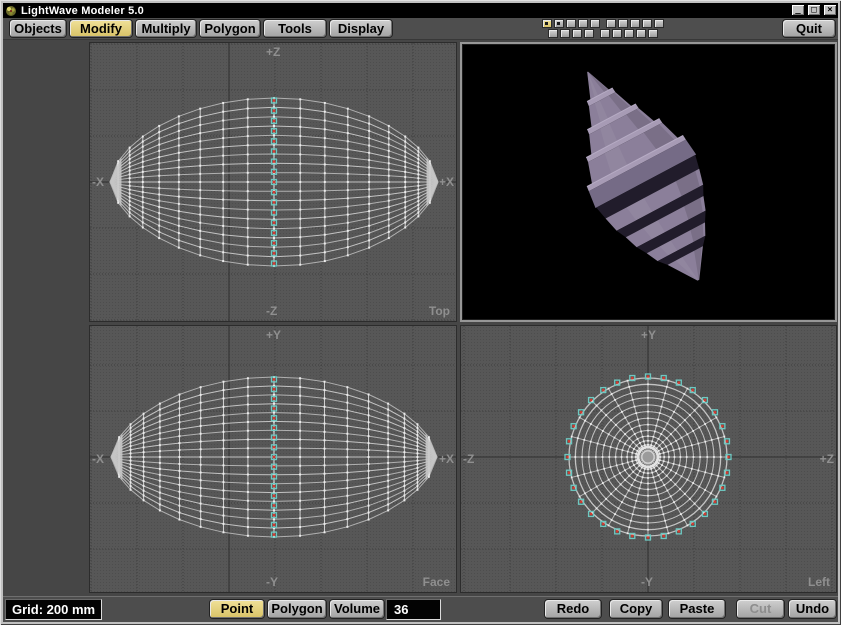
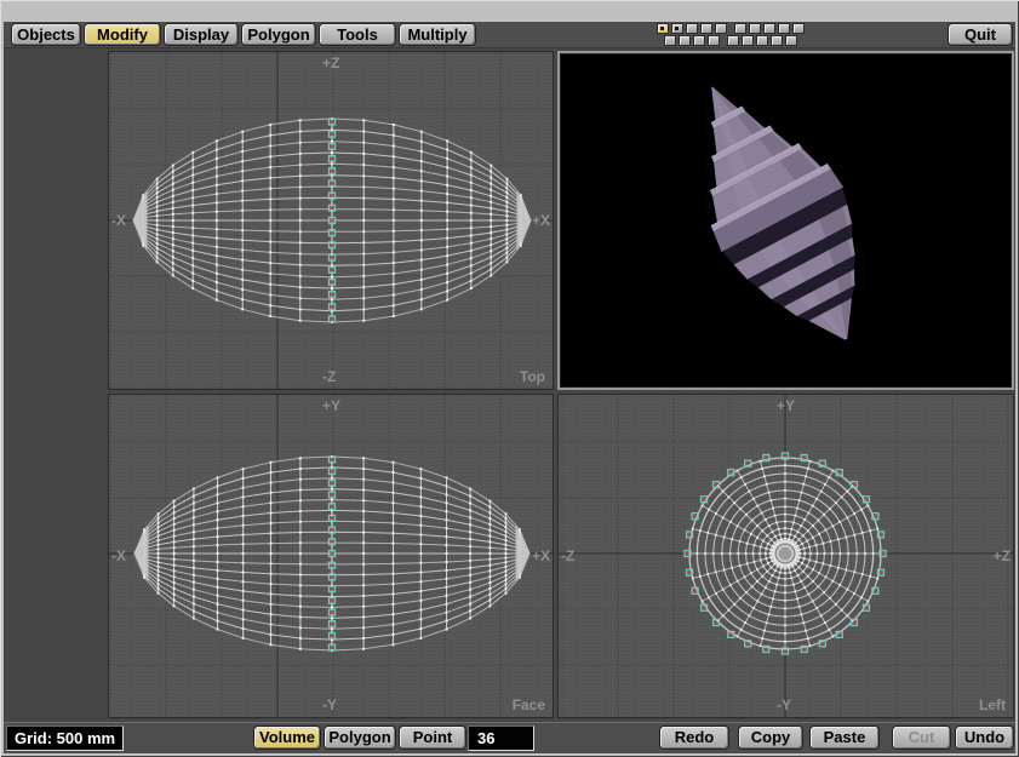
- LightWave Modeler 5.0
- _
- □
- ×
  Objects
  Modify
- Multiply
+ Display
  Polygon
  Tools
- Display
+ Multiply
  Quit
  +Z
  -Z
  -X
  +X
  Top
  +Y
  -Y
  -X
  +X
  Face
  +Y
  -Y
  -Z
  +Z
  Left
- Grid: 200 mm
+ Grid: 500 mm
- Point
+ Volume
  Polygon
- Volume
+ Point
  36
  Redo
  Copy
  Paste
  Cut
  Undo
